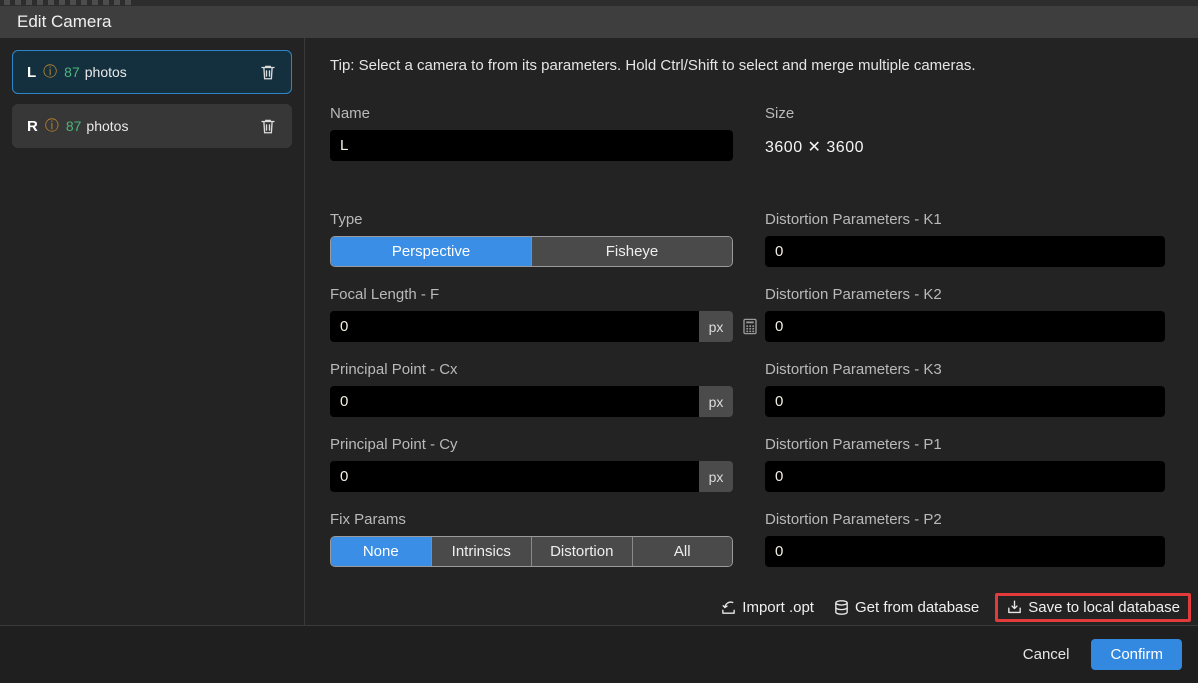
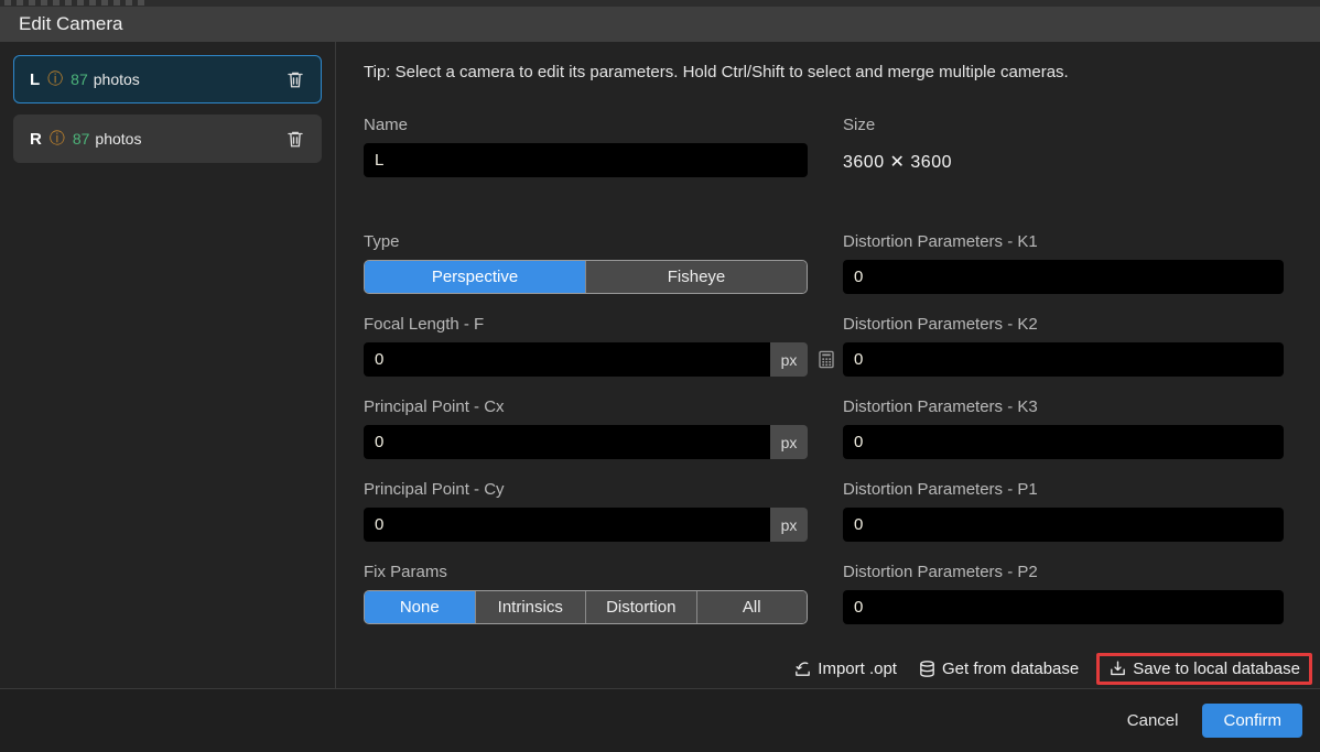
  Edit Camera
  L
  ⓘ
  87
  photos
  R
  ⓘ
  87
  photos
- Tip: Select a camera to from its parameters. Hold Ctrl/Shift to select and merge multiple cameras.
+ Tip: Select a camera to edit its parameters. Hold Ctrl/Shift to select and merge multiple cameras.
  Name
  L
  Size
  3600 ✕ 3600
  Type
  Perspective
  Fisheye
  Distortion Parameters - K1
  0
  Focal Length - F
  0
  px
  Distortion Parameters - K2
  0
  Principal Point - Cx
  0
  px
  Distortion Parameters - K3
  0
  Principal Point - Cy
  0
  px
  Distortion Parameters - P1
  0
  Fix Params
  None
  Intrinsics
  Distortion
  All
  Distortion Parameters - P2
  0
  Import .opt
  Get from database
  Save to local database
  Cancel
  Confirm
